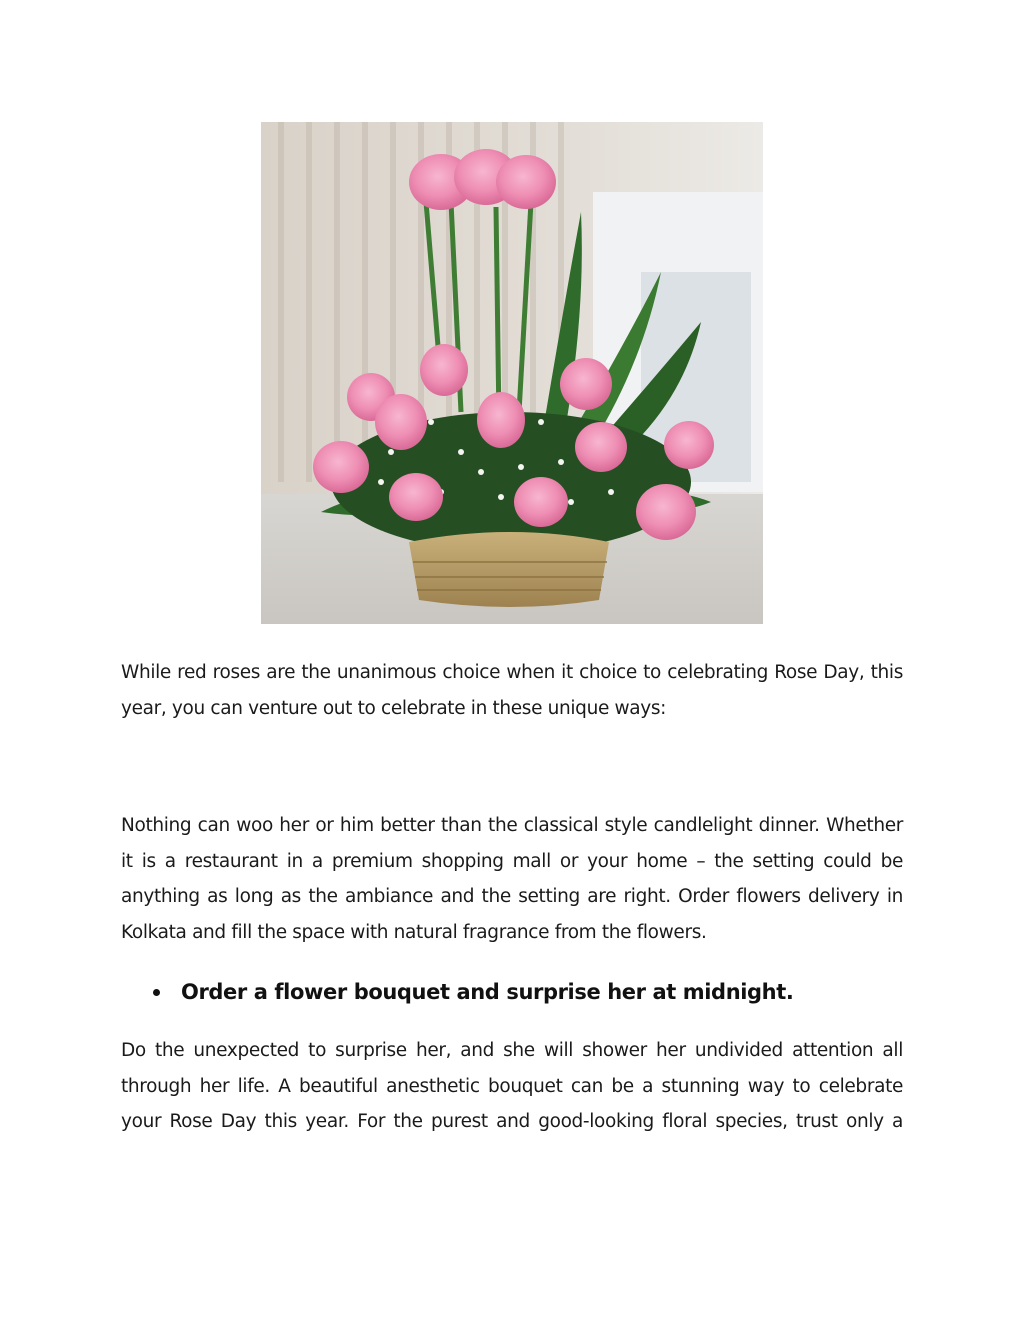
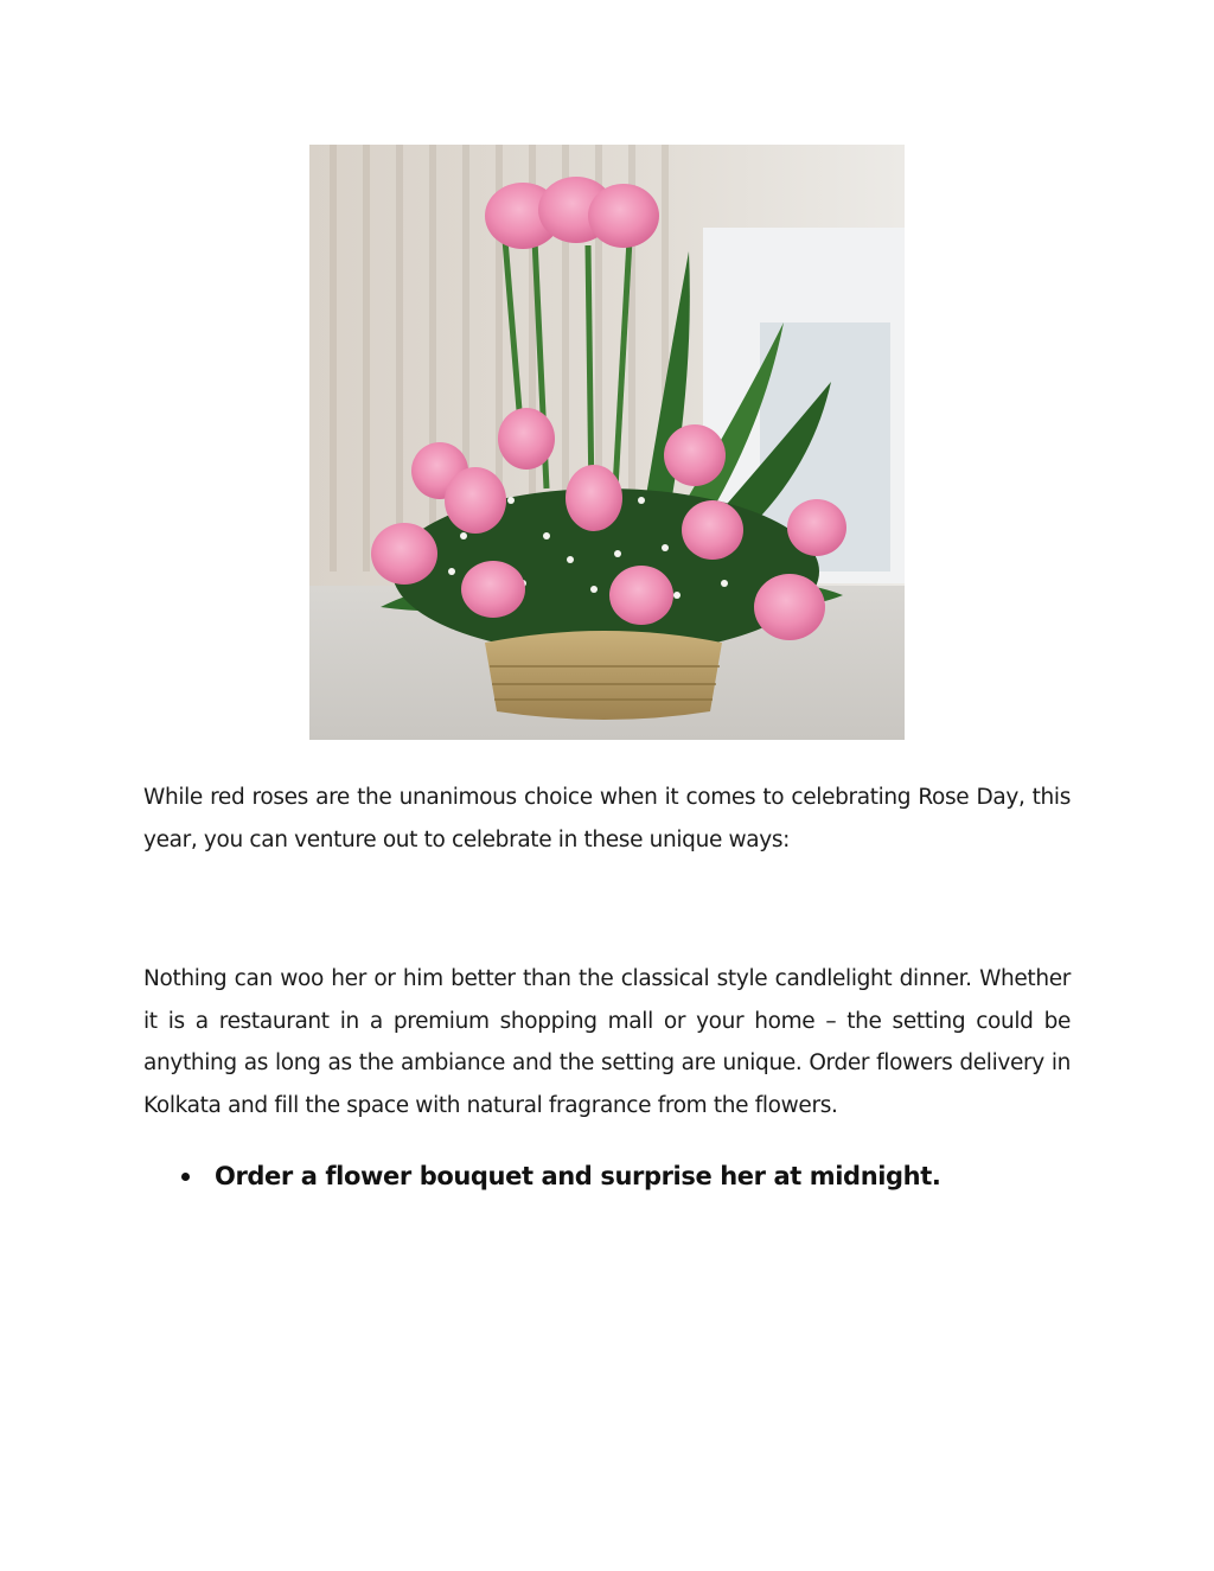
- While red roses are the unanimous choice when it choice to celebrating Rose Day, this year, you can venture out to celebrate in these unique ways:
+ While red roses are the unanimous choice when it comes to celebrating Rose Day, this year, you can venture out to celebrate in these unique ways:
- Nothing can woo her or him better than the classical style candlelight dinner. Whether it is a restaurant in a premium shopping mall or your home – the setting could be anything as long as the ambiance and the setting are right. Order flowers delivery in Kolkata and fill the space with natural fragrance from the flowers.
+ Nothing can woo her or him better than the classical style candlelight dinner. Whether it is a restaurant in a premium shopping mall or your home – the setting could be anything as long as the ambiance and the setting are unique. Order flowers delivery in Kolkata and fill the space with natural fragrance from the flowers.
  Order a flower bouquet and surprise her at midnight.
- Do the unexpected to surprise her, and she will shower her undivided attention all through her life. A beautiful anesthetic bouquet can be a stunning way to celebrate your Rose Day this year. For the purest and good-looking floral species, trust only a
